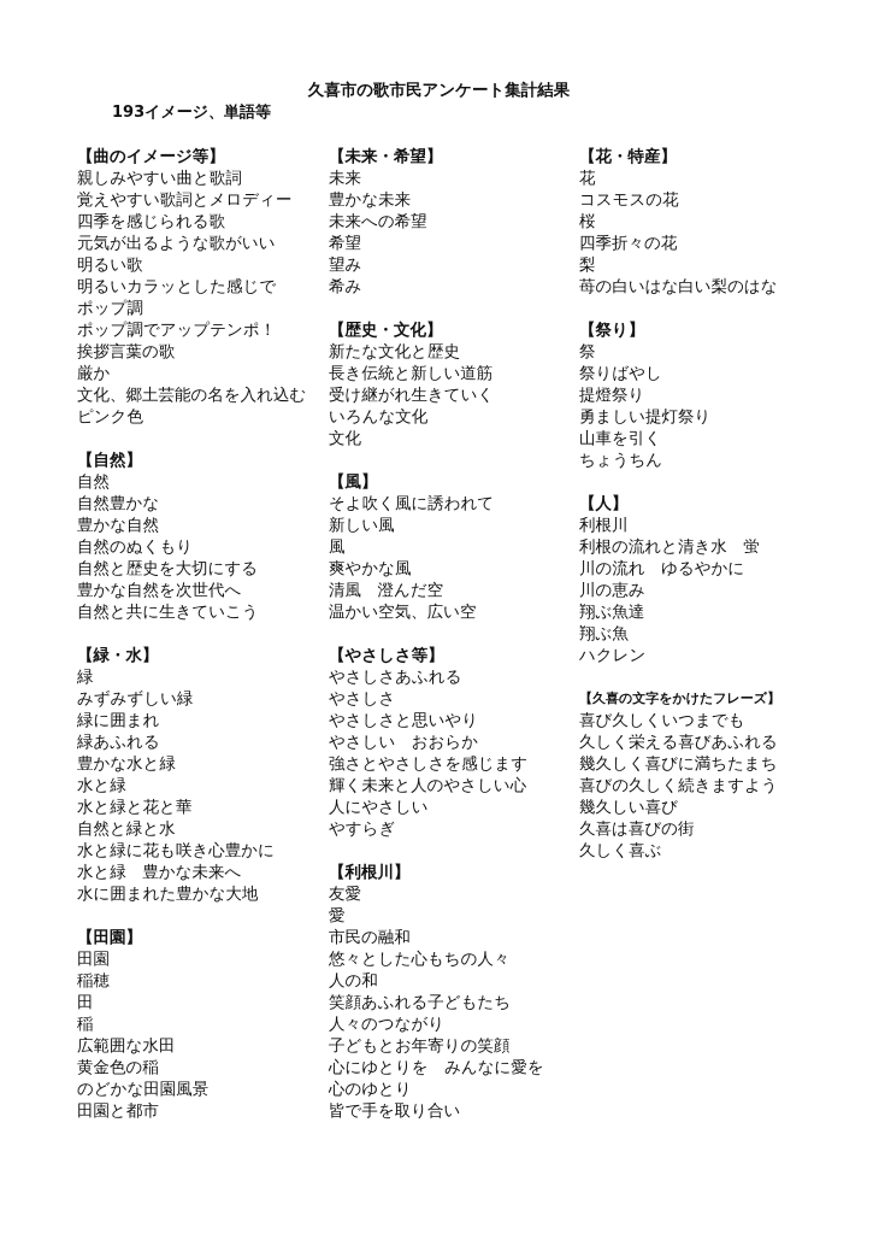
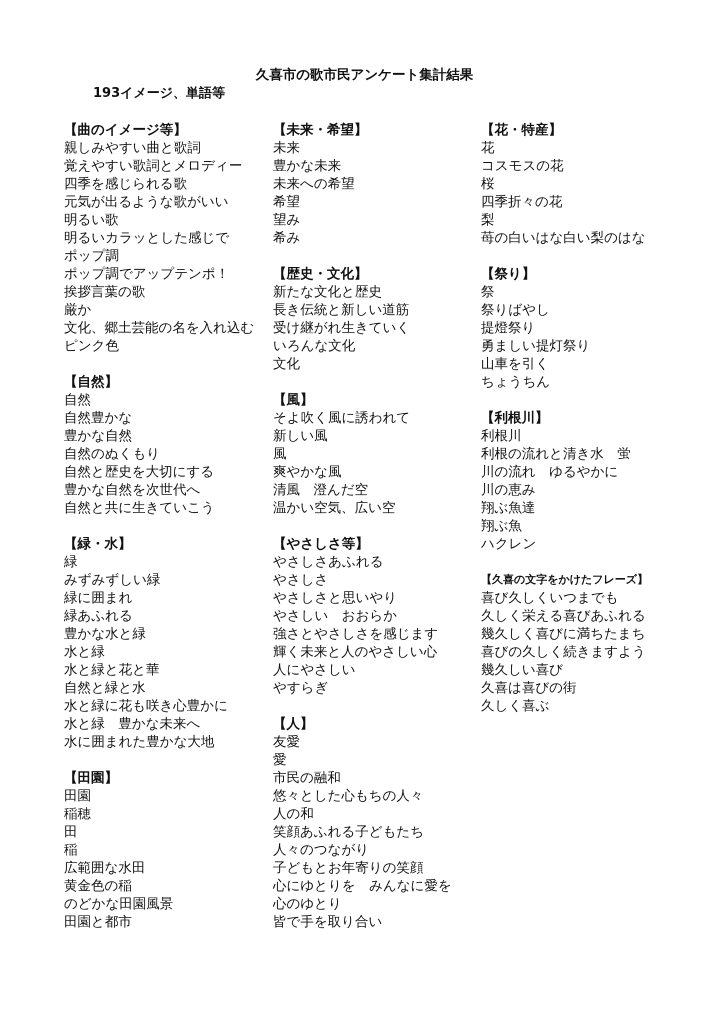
  久喜市の歌市民アンケート集計結果
  193イメージ、単語等
  【曲のイメージ等】
  親しみやすい曲と歌詞
  覚えやすい歌詞とメロディー
  四季を感じられる歌
  元気が出るような歌がいい
  明るい歌
  明るいカラッとした感じで
  ポップ調
  ポップ調でアップテンポ！
  挨拶言葉の歌
  厳か
  文化、郷土芸能の名を入れ込む
  ピンク色
  【自然】
  自然
  自然豊かな
  豊かな自然
  自然のぬくもり
  自然と歴史を大切にする
  豊かな自然を次世代へ
  自然と共に生きていこう
  【緑・水】
  緑
  みずみずしい緑
  緑に囲まれ
  緑あふれる
  豊かな水と緑
  水と緑
  水と緑と花と華
  自然と緑と水
  水と緑に花も咲き心豊かに
  水と緑 豊かな未来へ
  水に囲まれた豊かな大地
  【田園】
  田園
  稲穂
  田
  稲
  広範囲な水田
  黄金色の稲
  のどかな田園風景
  田園と都市
  【未来・希望】
  未来
  豊かな未来
  未来への希望
  希望
  望み
  希み
  【歴史・文化】
  新たな文化と歴史
  長き伝統と新しい道筋
  受け継がれ生きていく
  いろんな文化
  文化
  【風】
  そよ吹く風に誘われて
  新しい風
  風
  爽やかな風
  清風 澄んだ空
  温かい空気、広い空
  【やさしさ等】
  やさしさあふれる
  やさしさ
  やさしさと思いやり
  やさしい おおらか
  強さとやさしさを感じます
  輝く未来と人のやさしい心
  人にやさしい
  やすらぎ
- 【利根川】
+ 【人】
  友愛
  愛
  市民の融和
  悠々とした心もちの人々
  人の和
  笑顔あふれる子どもたち
  人々のつながり
  子どもとお年寄りの笑顔
  心にゆとりを みんなに愛を
  心のゆとり
  皆で手を取り合い
  【花・特産】
  花
  コスモスの花
  桜
  四季折々の花
  梨
  苺の白いはな白い梨のはな
  【祭り】
  祭
  祭りばやし
  提燈祭り
  勇ましい提灯祭り
  山車を引く
  ちょうちん
- 【人】
+ 【利根川】
  利根川
  利根の流れと清き水 蛍
  川の流れ ゆるやかに
  川の恵み
  翔ぶ魚達
  翔ぶ魚
  ハクレン
  【久喜の文字をかけたフレーズ】
  喜び久しくいつまでも
  久しく栄える喜びあふれる
  幾久しく喜びに満ちたまち
  喜びの久しく続きますよう
  幾久しい喜び
  久喜は喜びの街
  久しく喜ぶ
